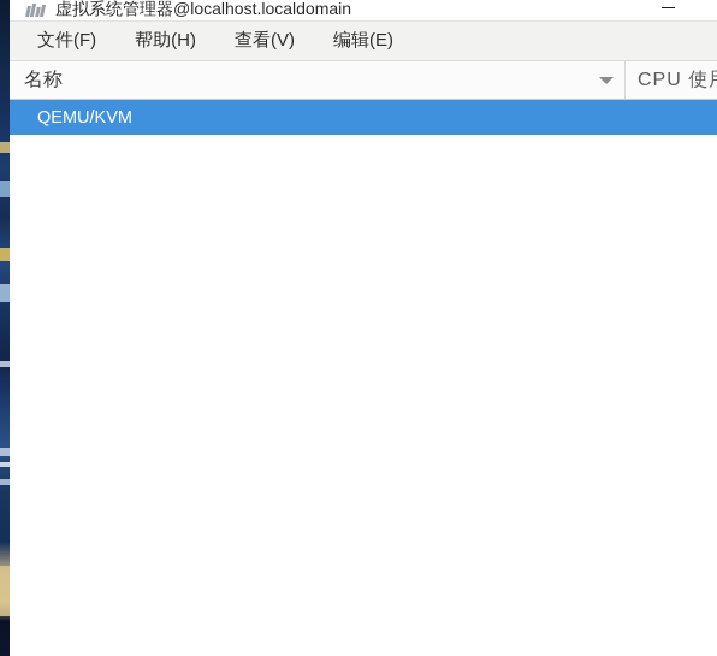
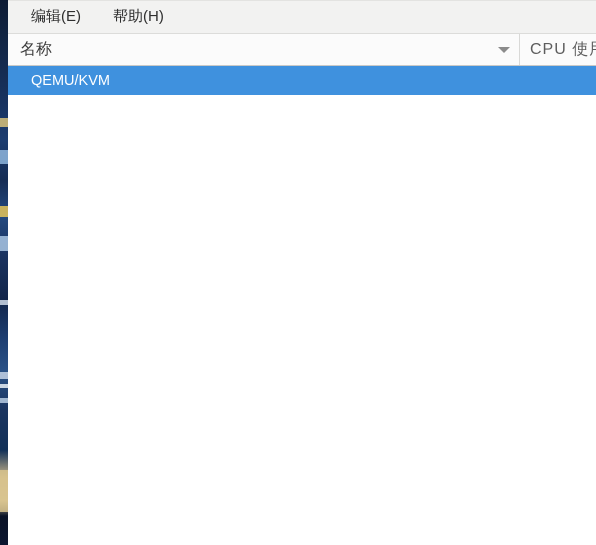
- 虚拟系统管理器@localhost.localdomain
- 文件(F)
- 帮助(H)
+ 编辑(E)
- 查看(V)
- 编辑(E)
+ 帮助(H)
  名称
  CPU 使
  QEMU/KVM
